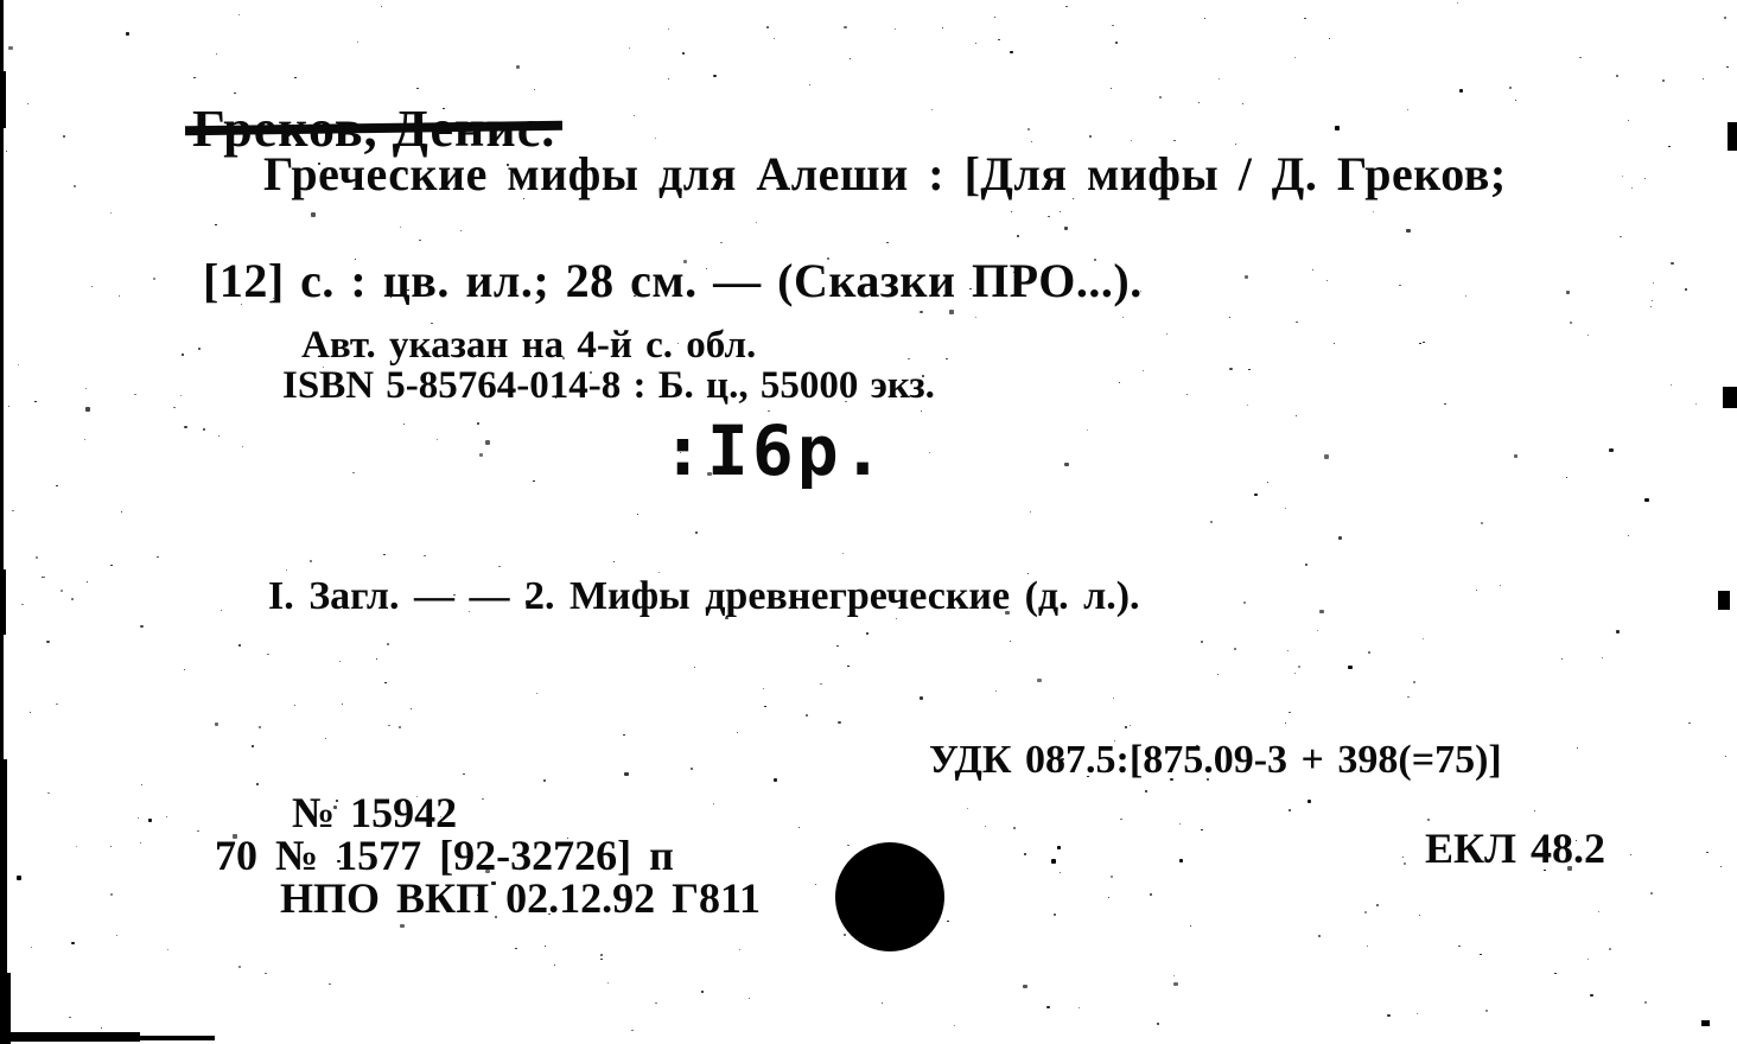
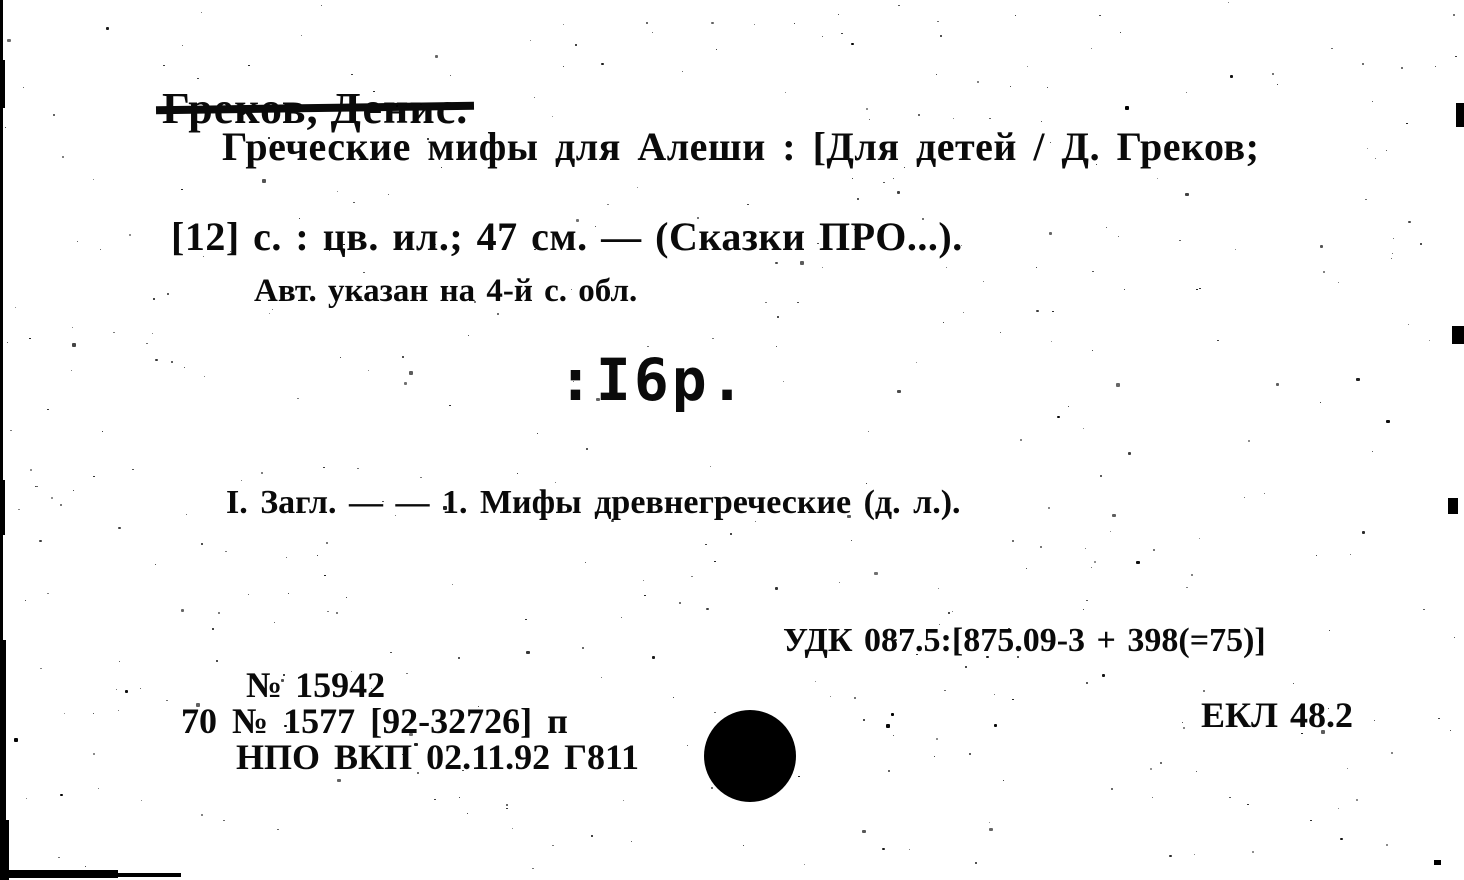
- Греческие мифы для Алеши : [Для мифы / Д. Греков;
+ Греческие мифы для Алеши : [Для детей / Д. Греков;
- [12] с. : цв. ил.; 28 см. — (Сказки ПРО...).
+ [12] с. : цв. ил.; 47 см. — (Сказки ПРО...).
  Авт. указан на 4-й с. обл.
- ISBN 5-85764-014-8 : Б. ц., 55000 экз.
  :I6р.
- I. Загл. — — 2. Мифы древнегреческие (д. л.).
+ I. Загл. — — 1. Мифы древнегреческие (д. л.).
  УДК 087.5:[875.09-3 + 398(=75)]
  № 15942
  70 № 1577 [92-32726] п
- НПО ВКП 02.12.92 Г811
+ НПО ВКП 02.11.92 Г811
  ЕКЛ 48.2
